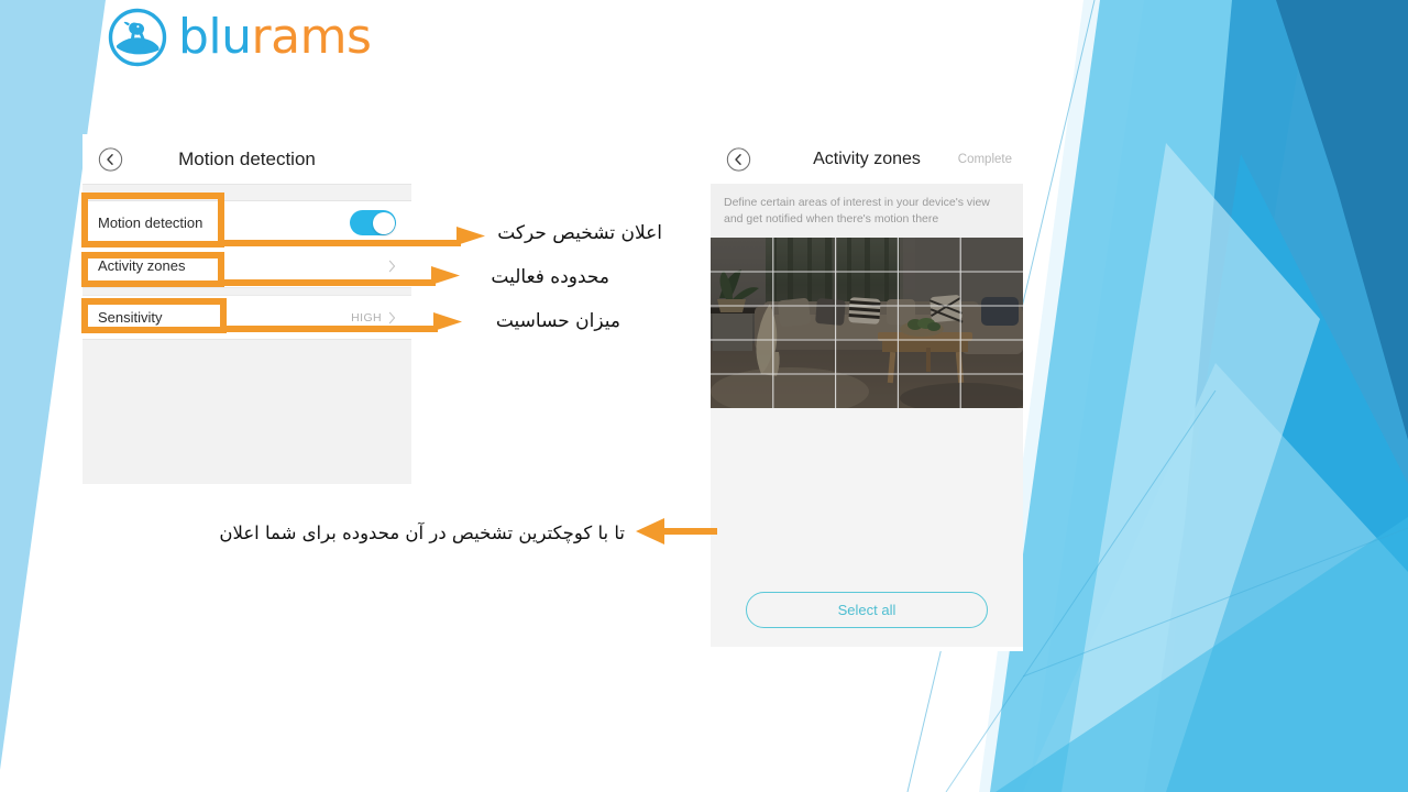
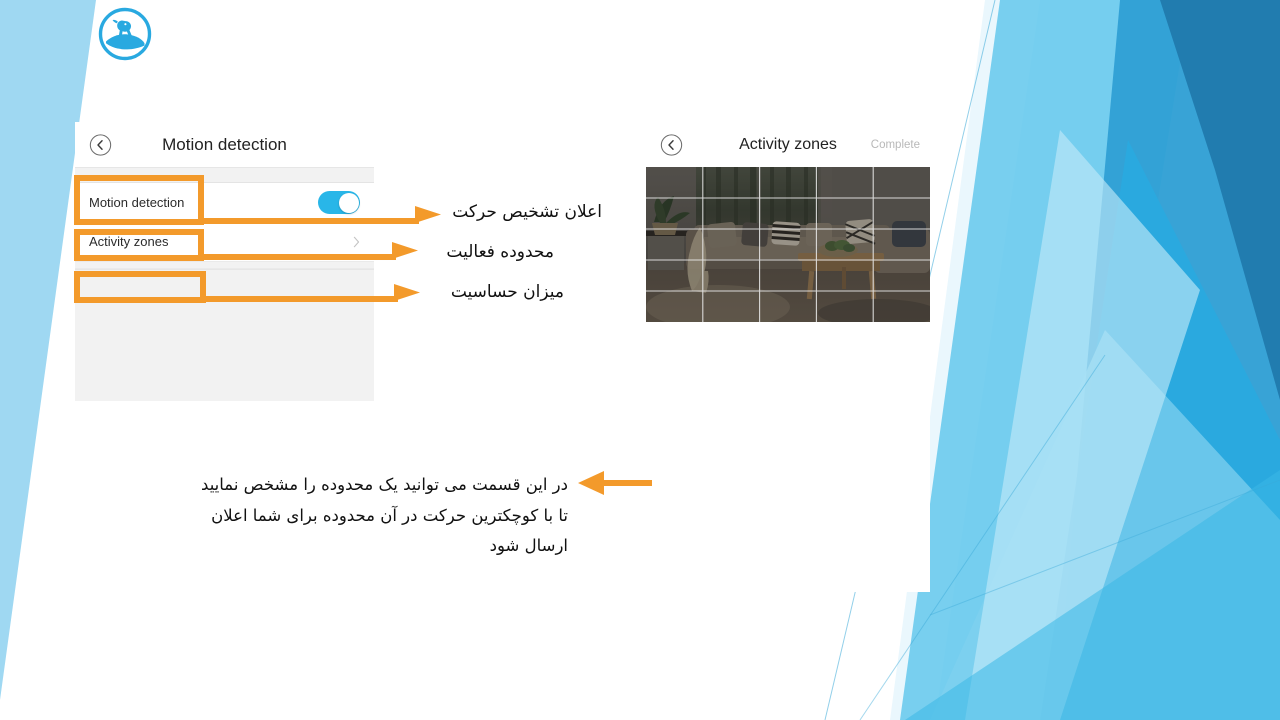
- blurams
  Motion detection
  Motion detection
  Activity zones
- Sensitivity
- HIGH
  Activity zones
  Complete
- Define certain areas of interest in your device's view and get notified when there's motion there
- Select all
  اعلان تشخیص حرکت
  محدوده فعالیت
  میزان حساسیت
+ در این قسمت می توانید یک محدوده را مشخص نمایید
- تا با کوچکترین تشخیص در آن محدوده برای شما اعلان
+ تا با کوچکترین حرکت در آن محدوده برای شما اعلان
+ ارسال شود
